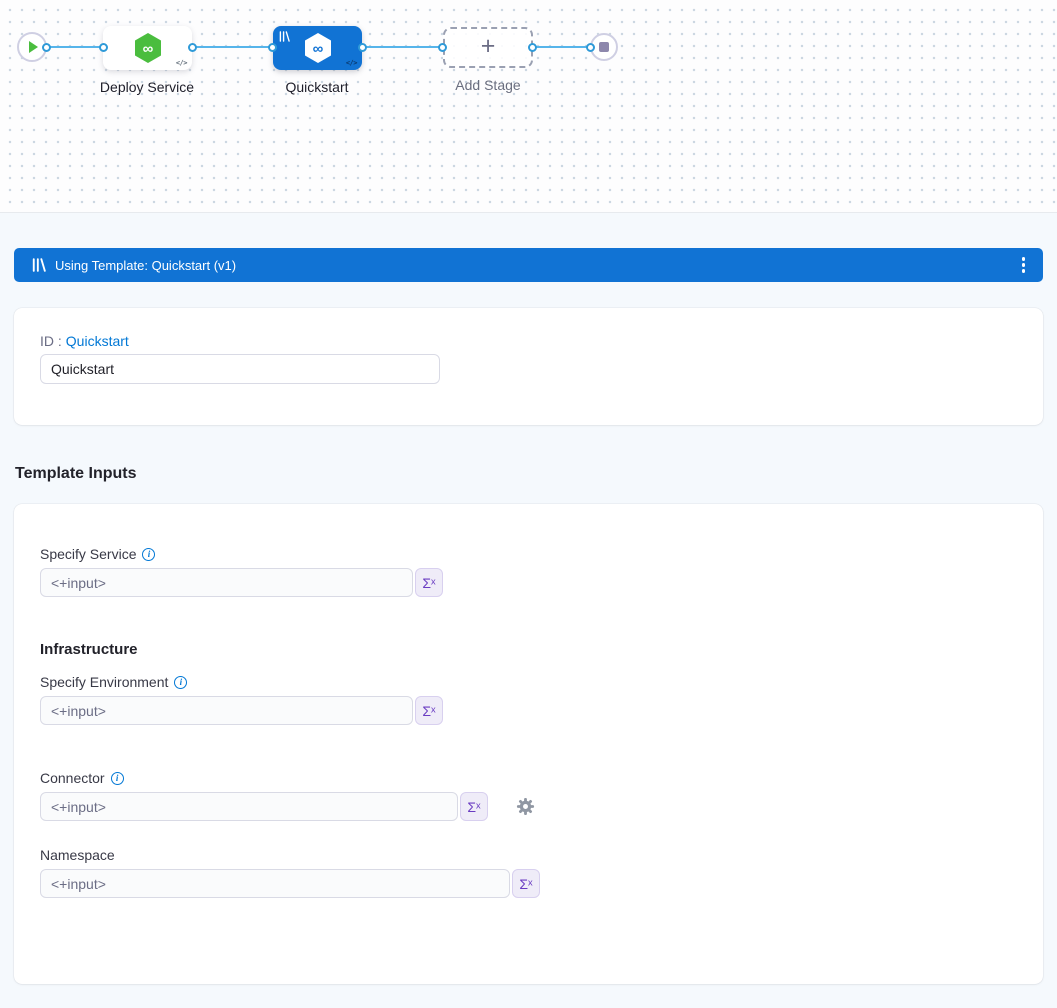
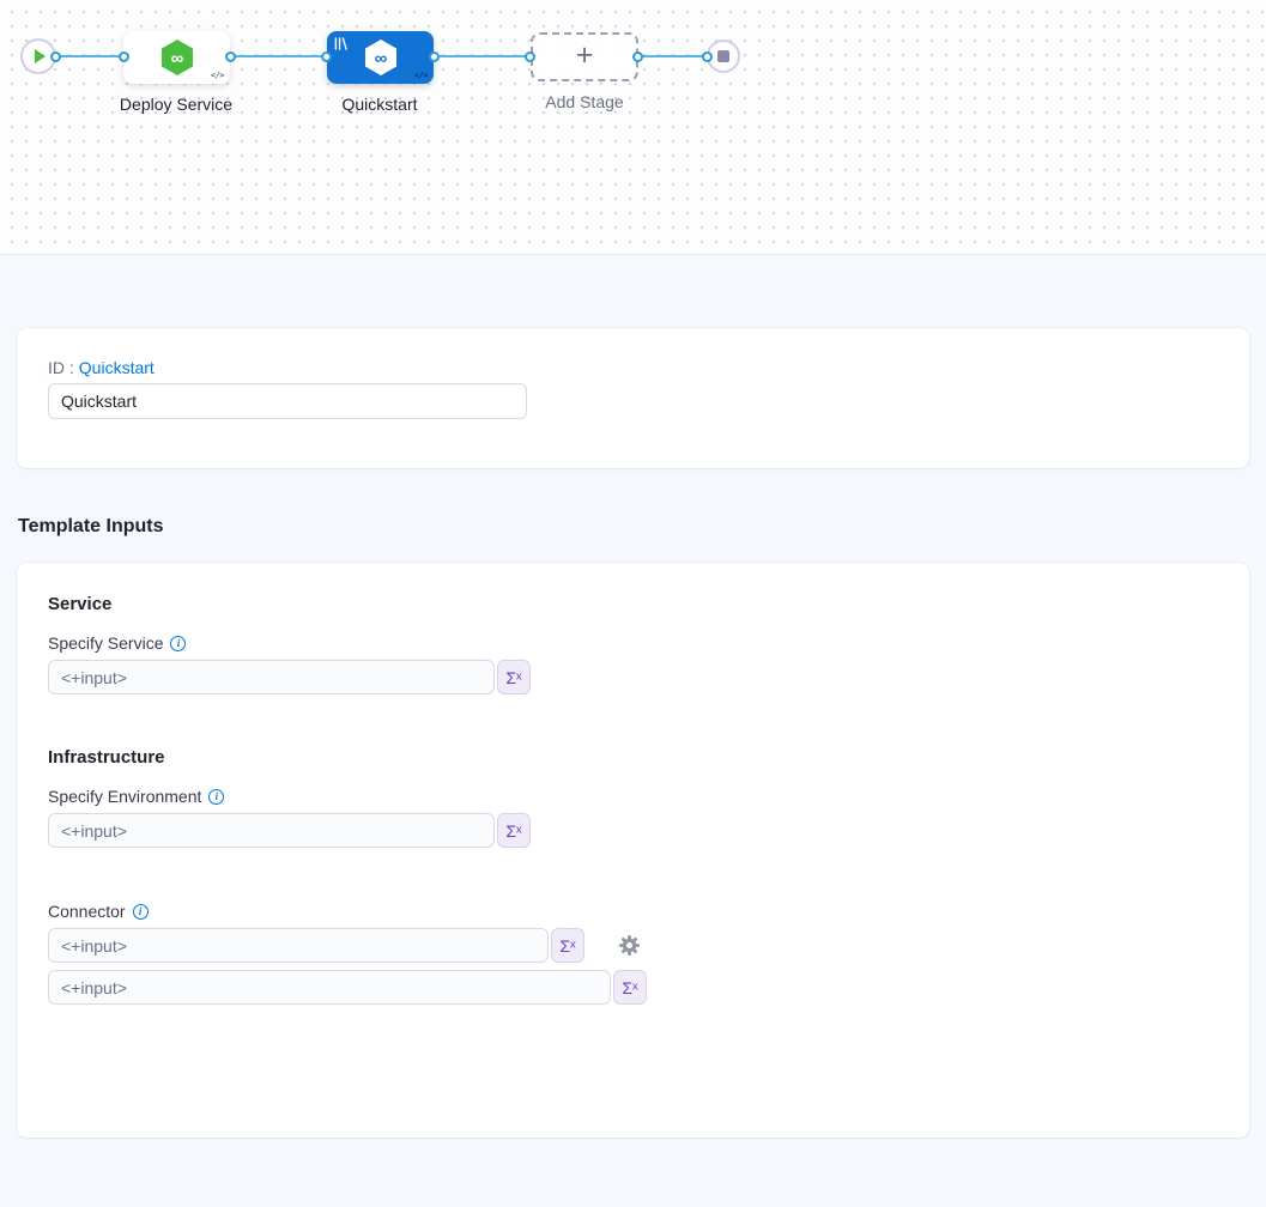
  ∞
  </>
  ∞
  </>
  +
  Deploy Service
  Quickstart
  Add Stage
- Using Template: Quickstart (v1)
  ID :
  Quickstart
  Quickstart
  Template Inputs
+ Service
  Specify Service
  i
  <+input>
  Σˣ
  Infrastructure
  Specify Environment
  i
  <+input>
  Σˣ
  Connector
  i
  <+input>
  Σˣ
- Namespace
  <+input>
  Σˣ
